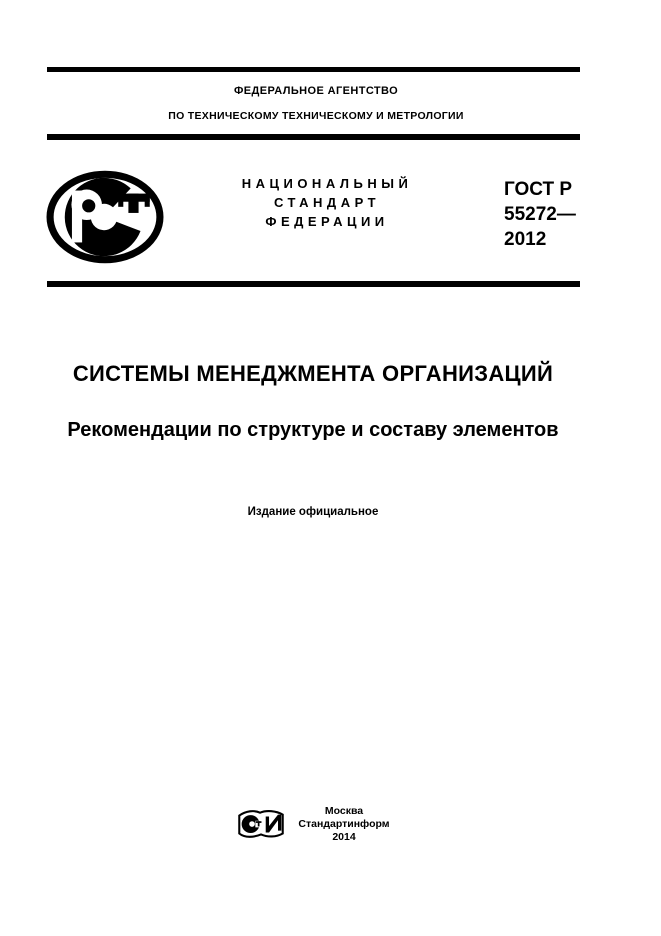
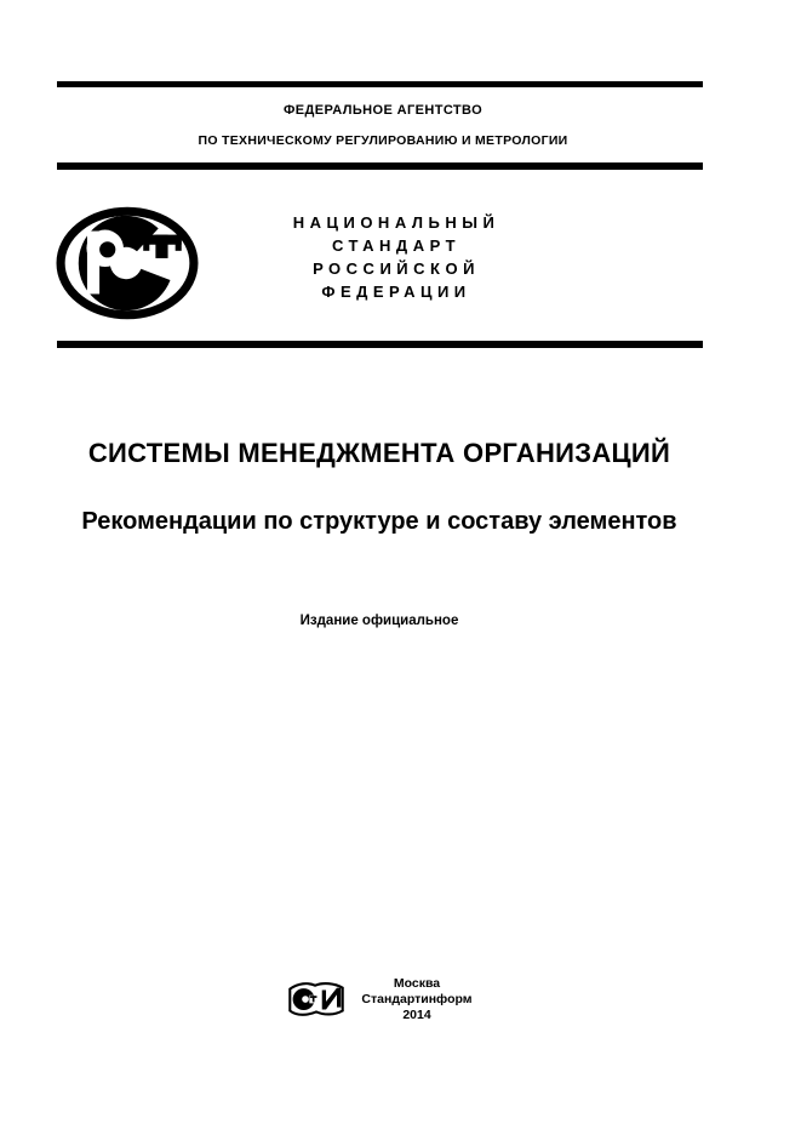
  ФЕДЕРАЛЬНОЕ АГЕНТСТВО
- ПО ТЕХНИЧЕСКОМУ ТЕХНИЧЕСКОМУ И МЕТРОЛОГИИ
+ ПО ТЕХНИЧЕСКОМУ РЕГУЛИРОВАНИЮ И МЕТРОЛОГИИ
  НАЦИОНАЛЬНЫЙ
  СТАНДАРТ
+ РОССИЙСКОЙ
  ФЕДЕРАЦИИ
- ГОСТ Р
- 55272—
- 2012
  СИСТЕМЫ МЕНЕДЖМЕНТА ОРГАНИЗАЦИЙ
  Рекомендации по структуре и составу элементов
  Издание официальное
  Москва
  Стандартинформ
  2014
